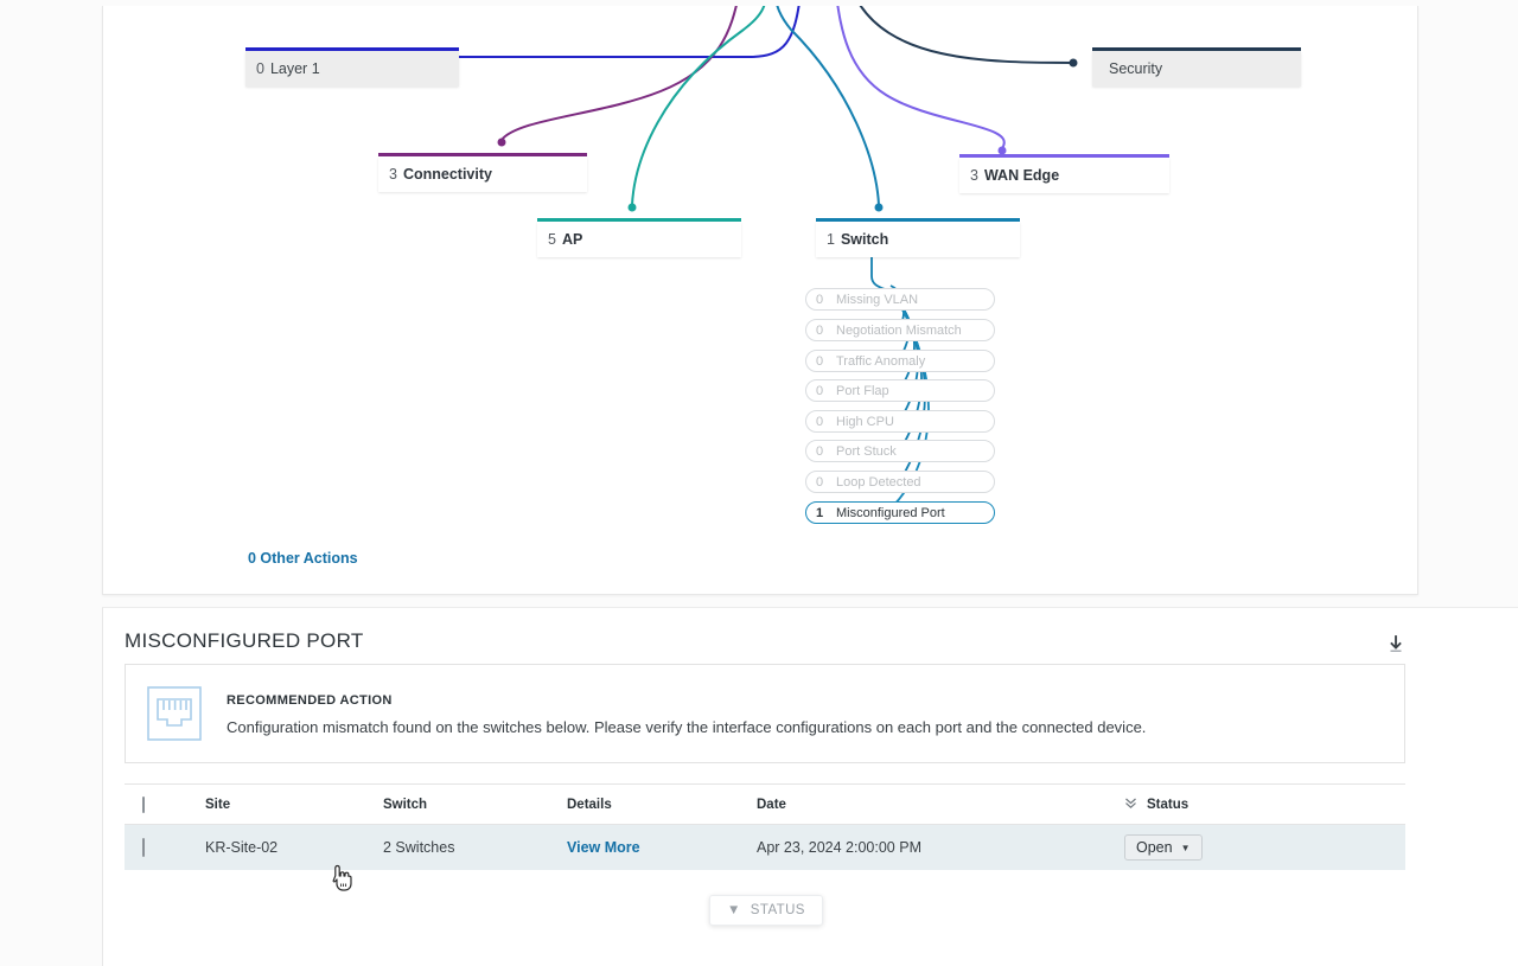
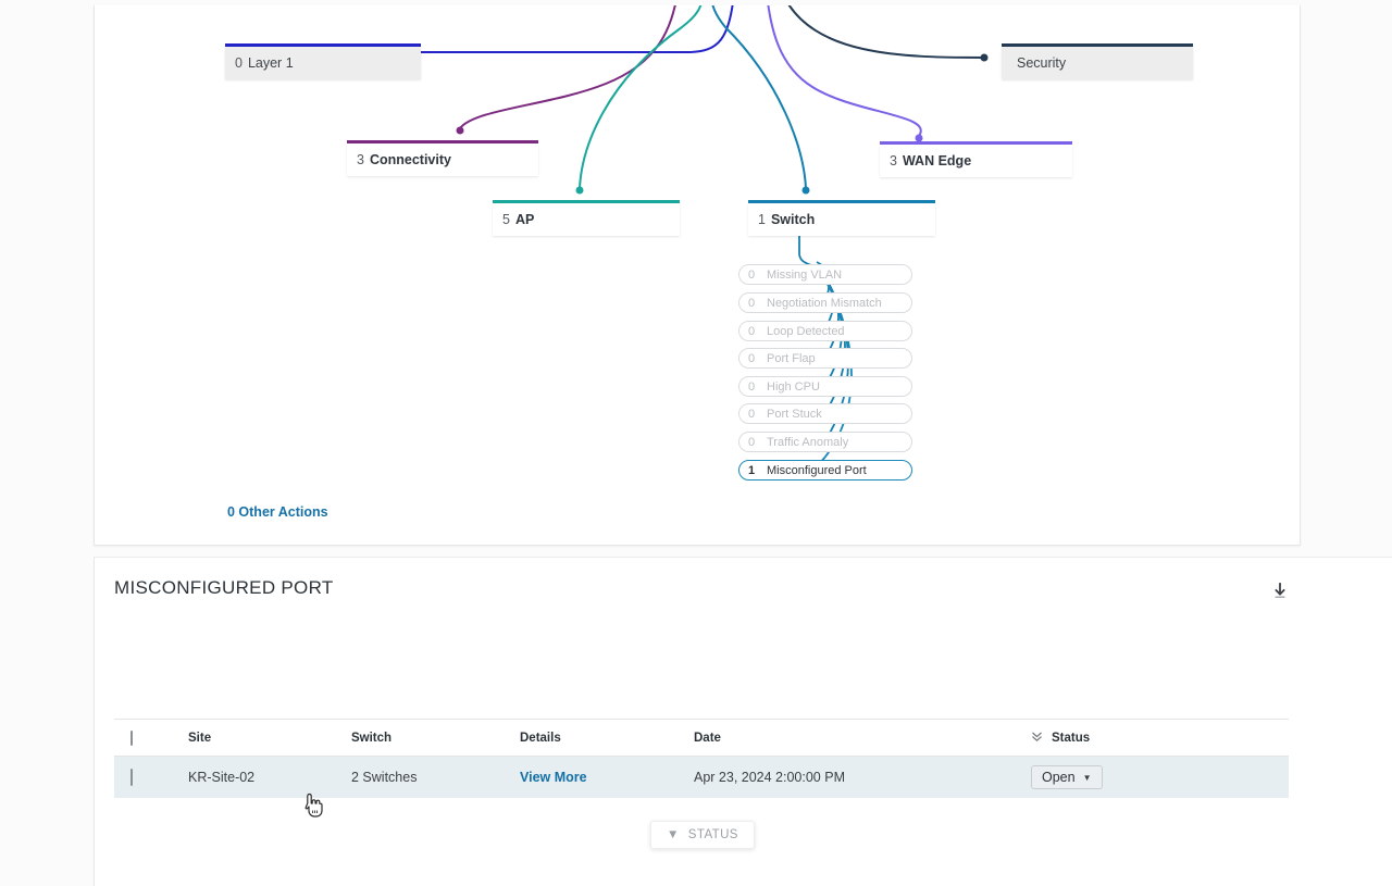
  0
  Layer 1
  Security
  3
  Connectivity
  3
  WAN Edge
  5
  AP
  1
  Switch
  0
  Missing VLAN
  0
  Negotiation Mismatch
  0
- Traffic Anomaly
+ Loop Detected
  0
  Port Flap
  0
  High CPU
  0
  Port Stuck
  0
- Loop Detected
+ Traffic Anomaly
  1
  Misconfigured Port
  0 Other Actions
  MISCONFIGURED PORT
- RECOMMENDED ACTION
- Configuration mismatch found on the switches below. Please verify the interface configurations on each port and the connected device.
  Site
  Switch
  Details
  Date
  Status
  KR-Site-02
  2 Switches
  View More
  Apr 23, 2024 2:00:00 PM
  Open
  ▼
  ▼
  STATUS
